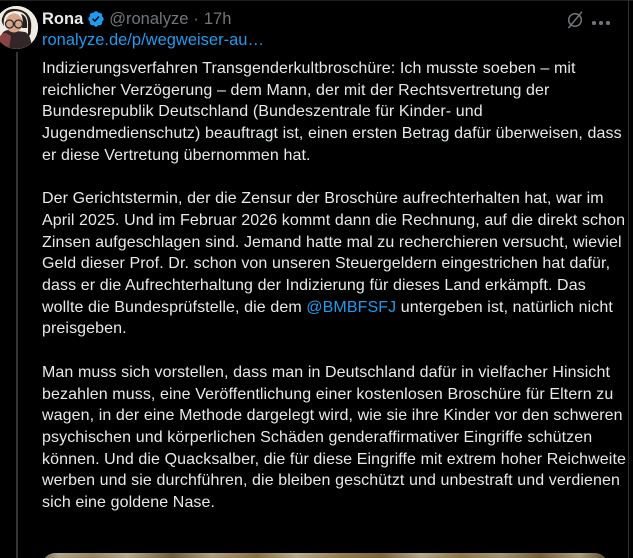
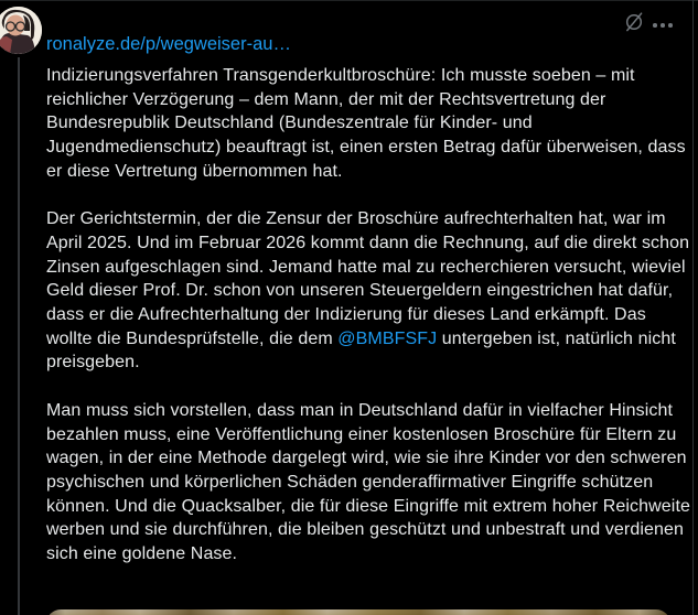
- Rona
- @ronalyze
- ·
- 17h
  ronalyze.de/p/wegweiser-au…
  Indizierungsverfahren Transgenderkultbroschüre: Ich musste soeben – mit reichlicher Verzögerung – dem Mann, der mit der Rechtsvertretung der Bundesrepublik Deutschland (Bundeszentrale für Kinder- und Jugendmedienschutz) beauftragt ist, einen ersten Betrag dafür überweisen, dass er diese Vertretung übernommen hat.
  Der Gerichtstermin, der die Zensur der Broschüre aufrechterhalten hat, war im April 2025. Und im Februar 2026 kommt dann die Rechnung, auf die direkt schon Zinsen aufgeschlagen sind. Jemand hatte mal zu recherchieren versucht, wieviel Geld dieser Prof. Dr. schon von unseren Steuergeldern eingestrichen hat dafür, dass er die Aufrechterhaltung der Indizierung für dieses Land erkämpft. Das wollte die Bundesprüfstelle, die dem @BMBFSFJ untergeben ist, natürlich nicht preisgeben.
  Man muss sich vorstellen, dass man in Deutschland dafür in vielfacher Hinsicht bezahlen muss, eine Veröffentlichung einer kostenlosen Broschüre für Eltern zu wagen, in der eine Methode dargelegt wird, wie sie ihre Kinder vor den schweren psychischen und körperlichen Schäden genderaffirmativer Eingriffe schützen können. Und die Quacksalber, die für diese Eingriffe mit extrem hoher Reichweite werben und sie durchführen, die bleiben geschützt und unbestraft und verdienen sich eine goldene Nase.
